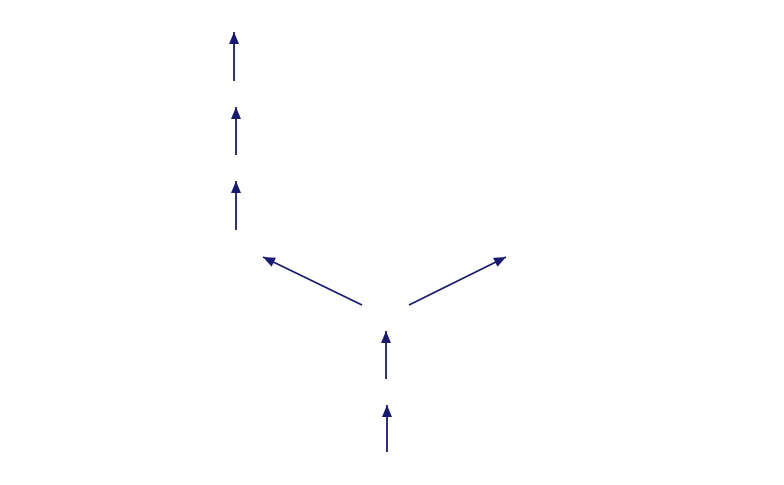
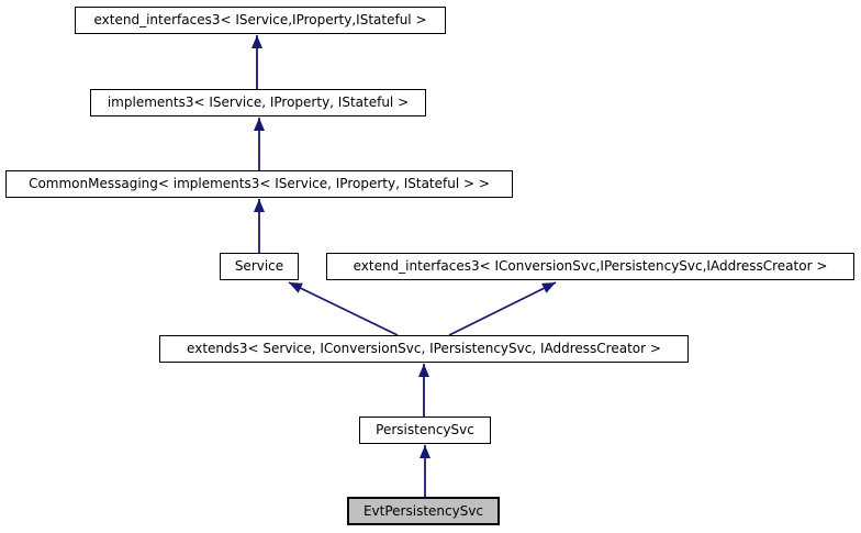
+ extend_interfaces3< IService,IProperty,IStateful >
+ implements3< IService, IProperty, IStateful >
+ CommonMessaging< implements3< IService, IProperty, IStateful > >
+ Service
+ extend_interfaces3< IConversionSvc,IPersistencySvc,IAddressCreator >
+ extends3< Service, IConversionSvc, IPersistencySvc, IAddressCreator >
+ PersistencySvc
+ EvtPersistencySvc
